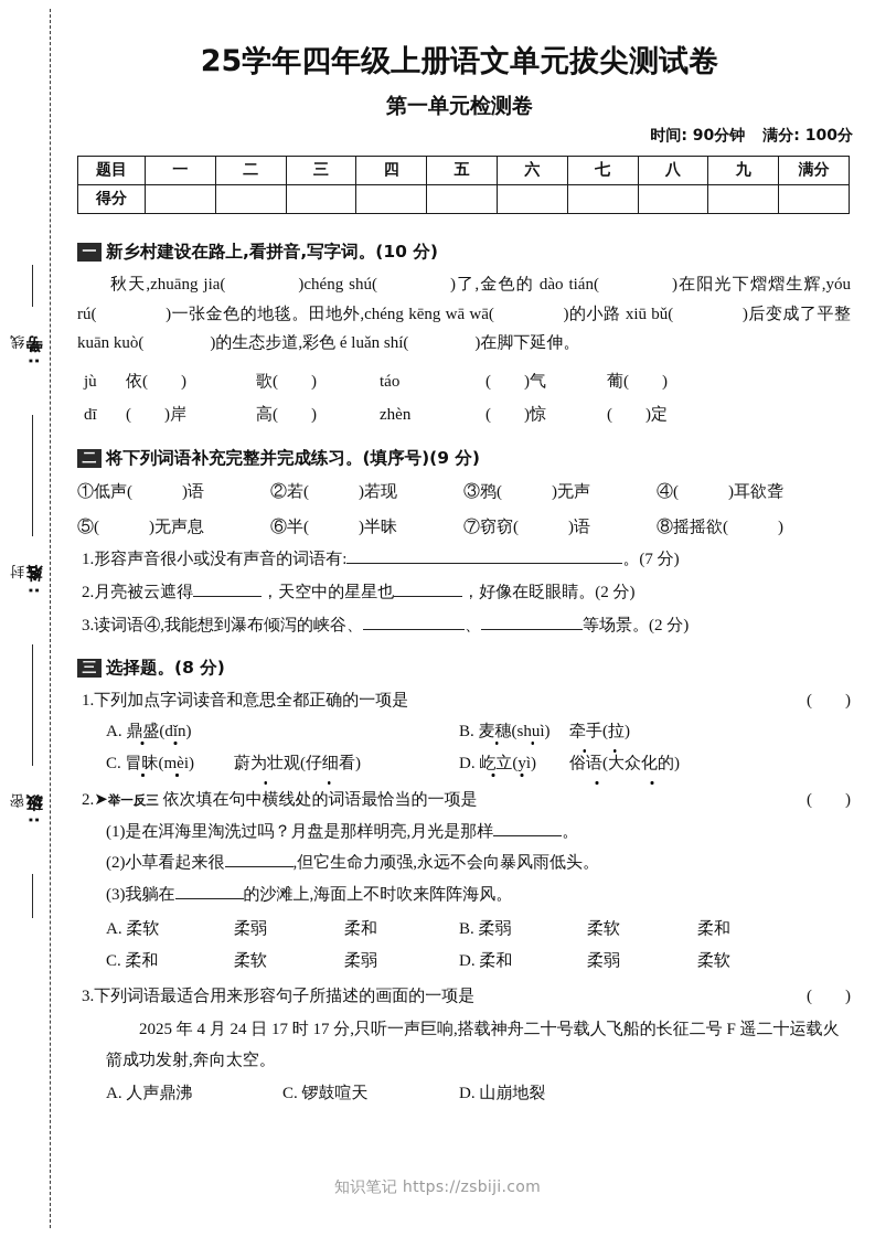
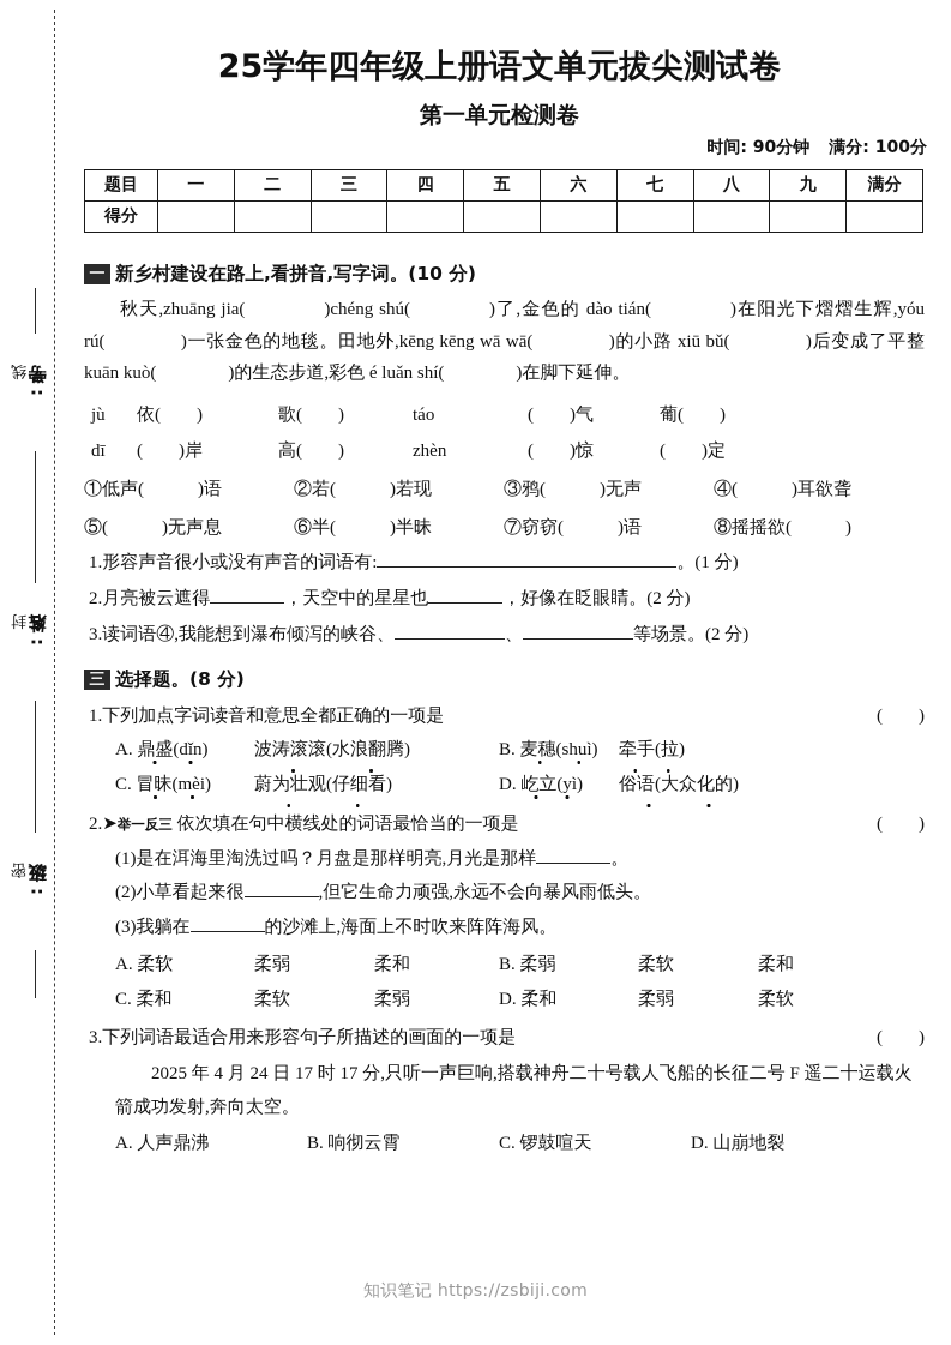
  25学年四年级上册语文单元拔尖测试卷
  第一单元检测卷
  时间: 90分钟 满分: 100分
  题目	一	二	三	四	五	六	七	八	九	满分
  得分
  一
  新乡村建设在路上,看拼音,写字词。(10 分)
- 秋天,zhuāng jia( )chéng shú( )了,金色的 dào tián( )在阳光下熠熠生辉,yóu rú( )一张金色的地毯。田地外,chéng kēng wā wā( )的小路 xiū bǔ( )后变成了平整 kuān kuò( )的生态步道,彩色 é luǎn shí( )在脚下延伸。
+ 秋天,zhuāng jia( )chéng shú( )了,金色的 dào tián( )在阳光下熠熠生辉,yóu rú( )一张金色的地毯。田地外,kēng kēng wā wā( )的小路 xiū bǔ( )后变成了平整 kuān kuò( )的生态步道,彩色 é luǎn shí( )在脚下延伸。
  jù
  依( )
  歌( )
  táo
  ( )气
  葡( )
  dī
  ( )岸
  高( )
  zhèn
  ( )惊
  ( )定
- 二
- 将下列词语补充完整并完成练习。(填序号)(9 分)
  ①低声( )语
  ②若( )若现
  ③鸦( )无声
  ④( )耳欲聋
  ⑤( )无声息
  ⑥半( )半昧
  ⑦窃窃( )语
  ⑧摇摇欲( )
  1.
- 形容声音很小或没有声音的词语有: 。(7 分)
+ 形容声音很小或没有声音的词语有: 。(1 分)
  2.
  月亮被云遮得 ，天空中的星星也 ，好像在眨眼睛。(2 分)
  3.
  读词语④,我能想到瀑布倾泻的峡谷、 、 等场景。(2 分)
  三
  选择题。(8 分)
  1.
  下列加点字词读音和意思全都正确的一项是
  ( )
  A. 鼎盛(dǐn)
+ 波涛滚滚(水浪翻腾)
  B. 麦穗(shuì)
  牵手(拉)
  C. 冒昧(mèi)
  蔚为壮观(仔细看)
  D. 屹立(yì)
  俗语(大众化的)
  2.
  ➤举一反三 依次填在句中横线处的词语最恰当的一项是
  ( )
  (1)是在洱海里淘洗过吗？月盘是那样明亮,月光是那样 。
  (2)小草看起来很 ,但它生命力顽强,永远不会向暴风雨低头。
  (3)我躺在 的沙滩上,海面上不时吹来阵阵海风。
  A. 柔软
  柔弱
  柔和
  B. 柔弱
  柔软
  柔和
  C. 柔和
  柔软
  柔弱
  D. 柔和
  柔弱
  柔软
  3.
  下列词语最适合用来形容句子所描述的画面的一项是
  ( )
  2025 年 4 月 24 日 17 时 17 分,只听一声巨响,搭载神舟二十号载人飞船的长征二号 F 遥二十运载火箭成功发射,奔向太空。
  A. 人声鼎沸
+ B. 响彻云霄
  C. 锣鼓喧天
  D. 山崩地裂
  知识笔记 https://zsbiji.com
